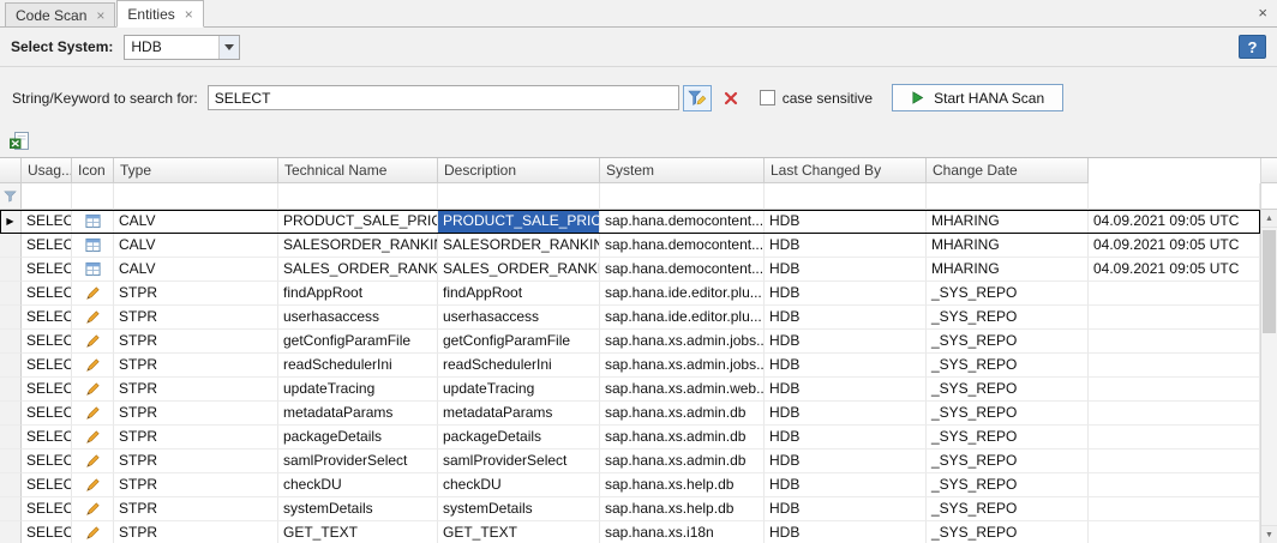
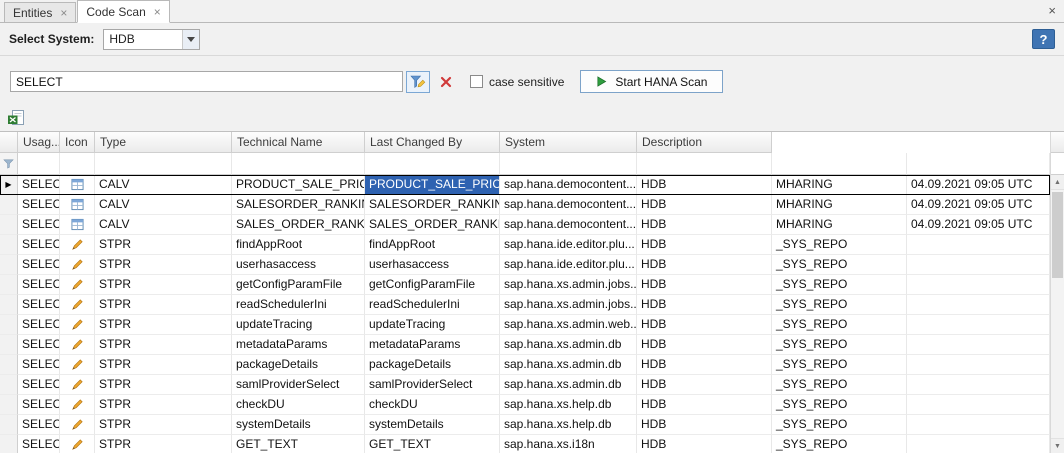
- Code Scan
+ Entities
  ×
- Entities
+ Code Scan
  ×
  ×
  Select System:
  HDB
  ?
- String/Keyword to search for:
  SELECT
  case sensitive
  Start HANA Scan
  Usag..
  Icon
  Type
  Technical Name
- Description
+ Last Changed By
  System
- Last Changed By
+ Description
- Change Date
  ▶
  SELEC
  CALV
  PRODUCT_SALE_PRIC
  PRODUCT_SALE_PRIC
  sap.hana.democontent...
  HDB
  MHARING
  04.09.2021 09:05 UTC
  SELEC
  CALV
  SALESORDER_RANKI
  SALESORDER_RANKIN
  sap.hana.democontent...
  HDB
  MHARING
  04.09.2021 09:05 UTC
  SELEC
  CALV
  SALES_ORDER_RANK
  SALES_ORDER_RANKI
  sap.hana.democontent...
  HDB
  MHARING
  04.09.2021 09:05 UTC
  SELEC
  STPR
  findAppRoot
  findAppRoot
  sap.hana.ide.editor.plu...
  HDB
  _SYS_REPO
  SELEC
  STPR
  userhasaccess
  userhasaccess
  sap.hana.ide.editor.plu...
  HDB
  _SYS_REPO
  SELEC
  STPR
  getConfigParamFile
  getConfigParamFile
  sap.hana.xs.admin.jobs..
  HDB
  _SYS_REPO
  SELEC
  STPR
  readSchedulerIni
  readSchedulerIni
  sap.hana.xs.admin.jobs..
  HDB
  _SYS_REPO
  SELEC
  STPR
  updateTracing
  updateTracing
  sap.hana.xs.admin.web..
  HDB
  _SYS_REPO
  SELEC
  STPR
  metadataParams
  metadataParams
  sap.hana.xs.admin.db
  HDB
  _SYS_REPO
  SELEC
  STPR
  packageDetails
  packageDetails
  sap.hana.xs.admin.db
  HDB
  _SYS_REPO
  SELEC
  STPR
  samlProviderSelect
  samlProviderSelect
  sap.hana.xs.admin.db
  HDB
  _SYS_REPO
  SELEC
  STPR
  checkDU
  checkDU
  sap.hana.xs.help.db
  HDB
  _SYS_REPO
  SELEC
  STPR
  systemDetails
  systemDetails
  sap.hana.xs.help.db
  HDB
  _SYS_REPO
  SELEC
  STPR
  GET_TEXT
  GET_TEXT
  sap.hana.xs.i18n
  HDB
  _SYS_REPO
